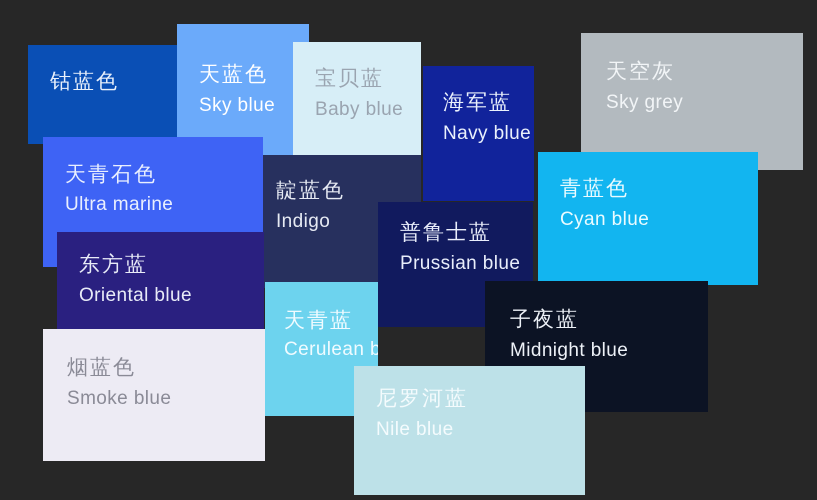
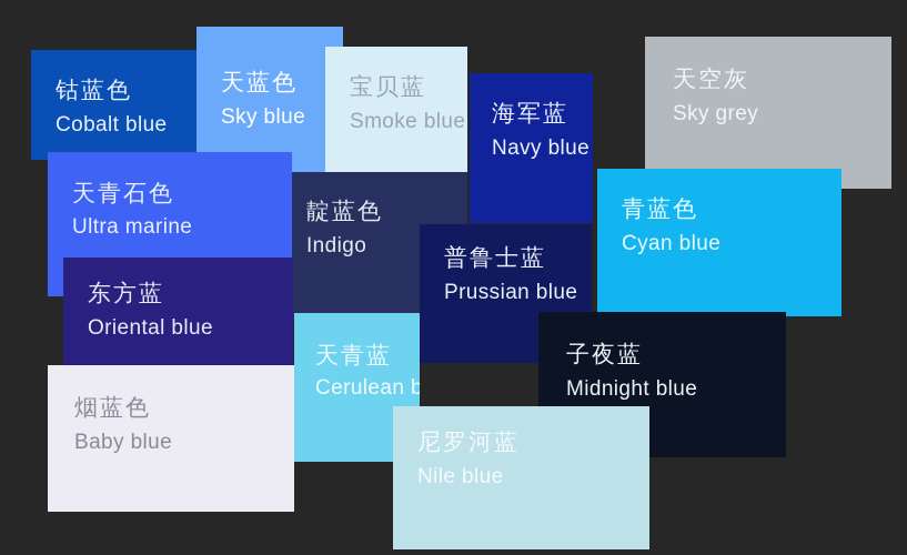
  钴蓝色
+ Cobalt blue
  天蓝色
  Sky blue
  宝贝蓝
- Baby blue
+ Smoke blue
  海军蓝
  Navy blue
  天空灰
  Sky grey
  天青石色
  Ultra marine
  靛蓝色
  Indigo
  青蓝色
  Cyan blue
  普鲁士蓝
  Prussian blue
  东方蓝
  Oriental blue
  天青蓝
  Cerulean b
  子夜蓝
  Midnight blue
  烟蓝色
- Smoke blue
+ Baby blue
  尼罗河蓝
  Nile blue
